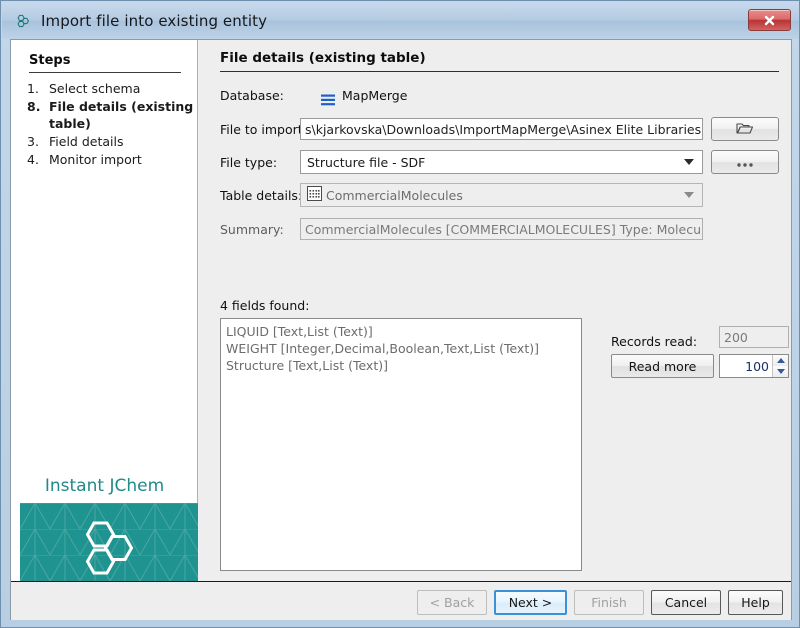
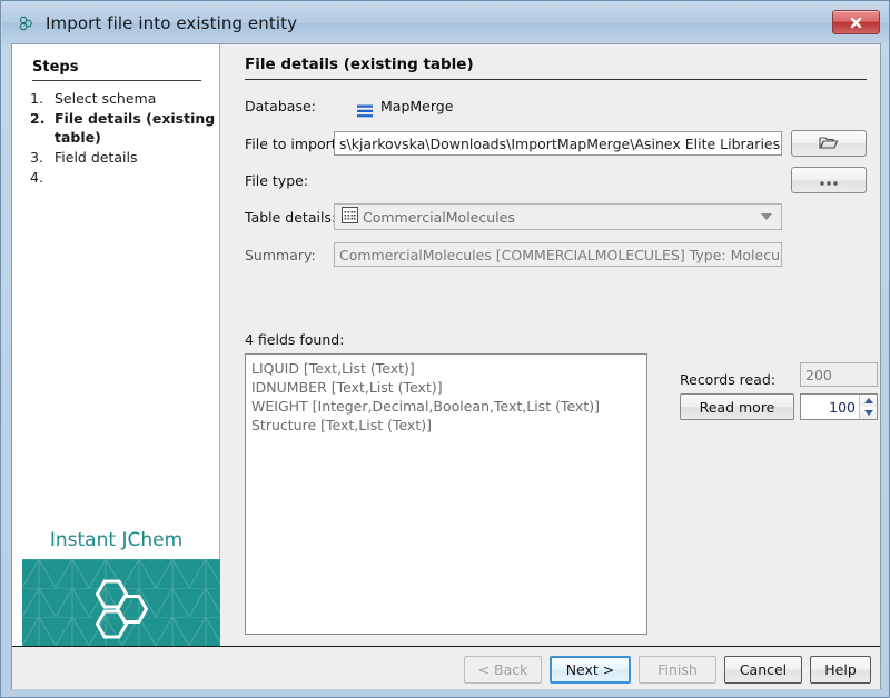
  Import file into existing entity
  Steps
  1.
  Select schema
- 8.
+ 2.
  File details (existing table)
  3.
  Field details
  4.
- Monitor import
  Instant JChem
  File details (existing table)
  Database:
  MapMerge
  File to impor
  s\kjarkovska\Downloads\ImportMapMerge\Asinex Elite Libraries
  File type:
- Structure file - SDF
  Table details
  CommercialMolecules
  Summary:
  CommercialMolecules [COMMERCIALMOLECULES] Type: Molecu
  4 fields found:
  LIQUID [Text,List (Text)]
+ IDNUMBER [Text,List (Text)]
  WEIGHT [Integer,Decimal,Boolean,Text,List (Text)]
  Structure [Text,List (Text)]
  Records read:
  200
  Read more
  100
  < Back
  Next >
  Finish
  Cancel
  Help
